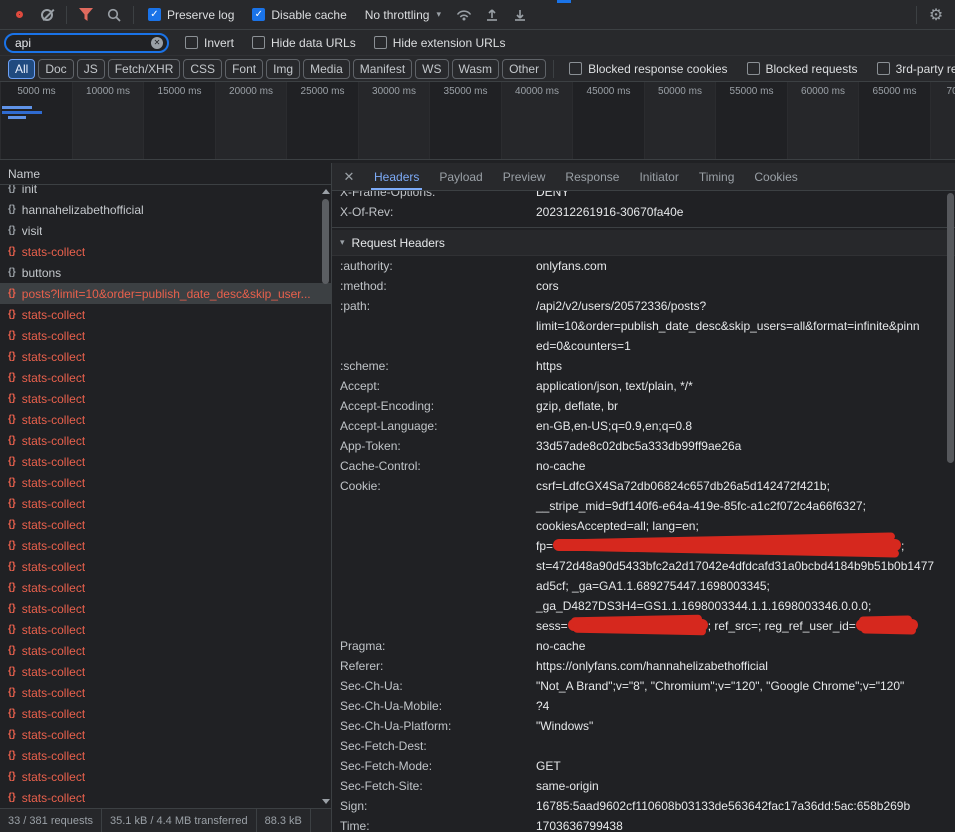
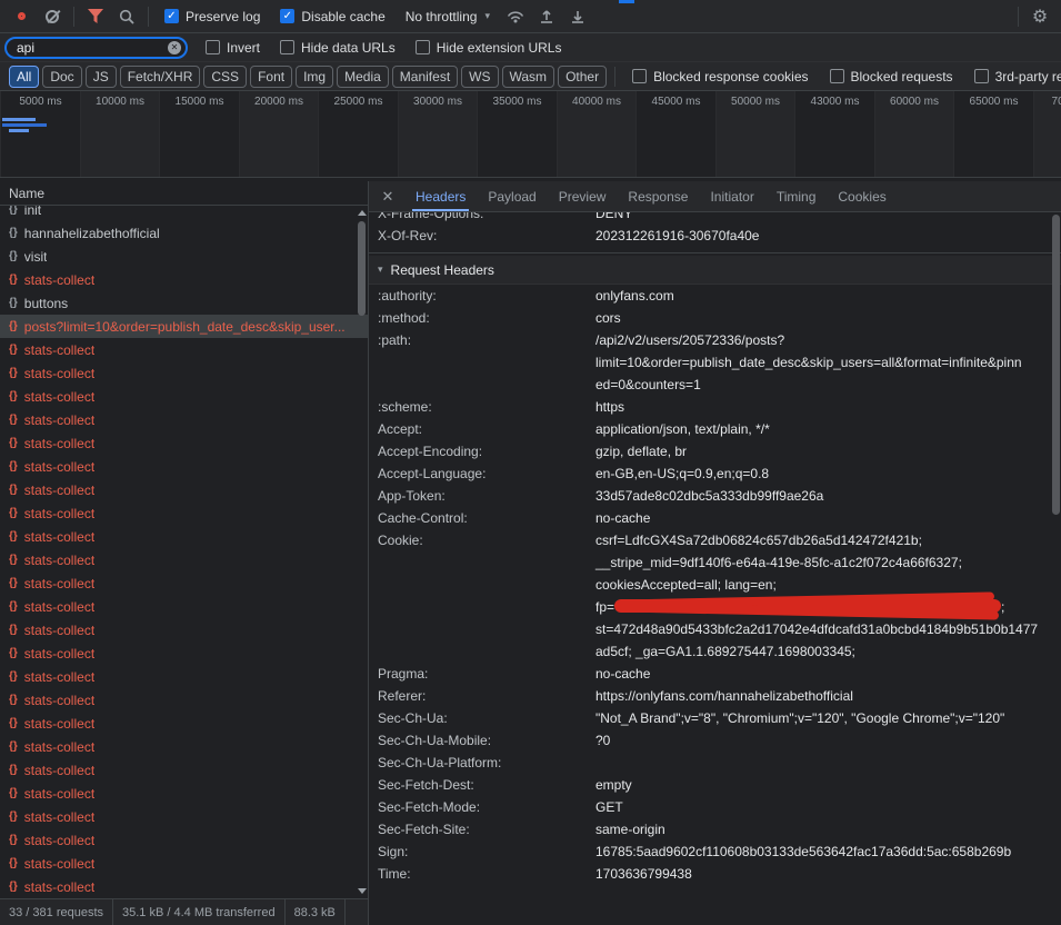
  Preserve log
  Disable cache
  No throttling
  ▾
  ⚙
  api
  ✕
  Invert
  Hide data URLs
  Hide extension URLs
  All
  Doc
  JS
  Fetch/XHR
  CSS
  Font
  Img
  Media
  Manifest
  WS
  Wasm
  Other
  Blocked response cookies
  Blocked requests
  5000 ms
  10000 ms
  15000 ms
  20000 ms
  25000 ms
  30000 ms
  35000 ms
  40000 ms
  45000 ms
  50000 ms
- 55000 ms
+ 43000 ms
  60000 ms
  65000 ms
  Name
  {}
  init
  {}
  hannahelizabethofficial
  {}
  visit
  {}
  stats-collect
  {}
  buttons
  {}
  posts?limit=10&order=publish_date_desc&skip_user...
  {}
  stats-collect
  {}
  stats-collect
  {}
  stats-collect
  {}
  stats-collect
  {}
  stats-collect
  {}
  stats-collect
  {}
  stats-collect
  {}
  stats-collect
  {}
  stats-collect
  {}
  stats-collect
  {}
  stats-collect
  {}
  stats-collect
  {}
  stats-collect
  {}
  stats-collect
  {}
  stats-collect
  {}
  stats-collect
  {}
  stats-collect
  {}
  stats-collect
  {}
  stats-collect
  {}
  stats-collect
  {}
  stats-collect
  {}
  stats-collect
  {}
  stats-collect
  {}
  stats-collect
  33 / 381 requests
  35.1 kB / 4.4 MB transferred
  88.3 kB
  ✕
  Headers
  Payload
  Preview
  Response
  Initiator
  Timing
  Cookies
  X-Frame-Options:
  DENY
  X-Of-Rev:
  202312261916-30670fa40e
  ▾
  Request Headers
  :authority:
  onlyfans.com
  :method:
  cors
  :path:
  /api2/v2/users/20572336/posts?
  limit=10&order=publish_date_desc&skip_users=all&format=infinite&pinn
  ed=0&counters=1
  :scheme:
  https
  Accept:
  application/json, text/plain, */*
  Accept-Encoding:
  gzip, deflate, br
  Accept-Language:
  en-GB,en-US;q=0.9,en;q=0.8
  App-Token:
  33d57ade8c02dbc5a333db99ff9ae26a
  Cache-Control:
  no-cache
  Cookie:
  csrf=LdfcGX4Sa72db06824c657db26a5d142472f421b;
  __stripe_mid=9df140f6-e64a-419e-85fc-a1c2f072c4a66f6327;
  cookiesAccepted=all; lang=en;
  fp= ;
  st=472d48a90d5433bfc2a2d17042e4dfdcafd31a0bcbd4184b9b51b0b1477
  ad5cf; _ga=GA1.1.689275447.1698003345;
- _ga_D4827DS3H4=GS1.1.1698003344.1.1.1698003346.0.0.0;
- sess= ; ref_src=; reg_ref_user_id=
  Pragma:
  no-cache
  Referer:
  https://onlyfans.com/hannahelizabethofficial
  Sec-Ch-Ua:
  "Not_A Brand";v="8", "Chromium";v="120", "Google Chrome";v="120"
  Sec-Ch-Ua-Mobile:
- ?4
+ ?0
  Sec-Ch-Ua-Platform:
- "Windows"
  Sec-Fetch-Dest:
+ empty
  Sec-Fetch-Mode:
  GET
  Sec-Fetch-Site:
  same-origin
  Sign:
  16785:5aad9602cf110608b03133de563642fac17a36dd:5ac:658b269b
  Time:
  1703636799438
